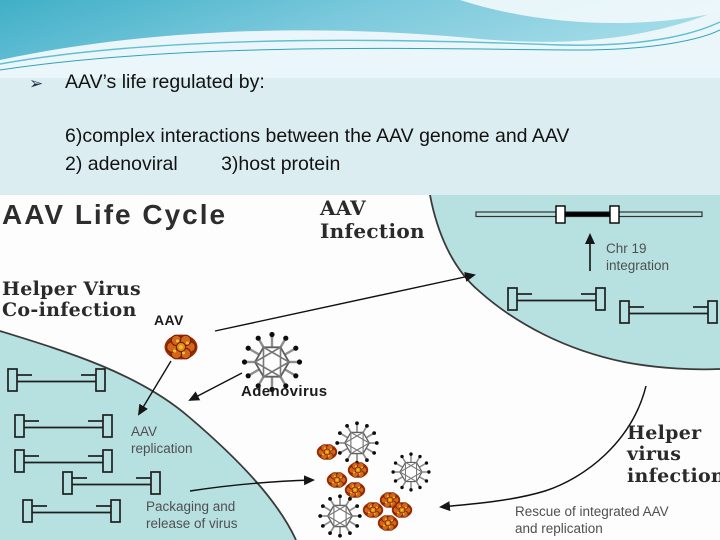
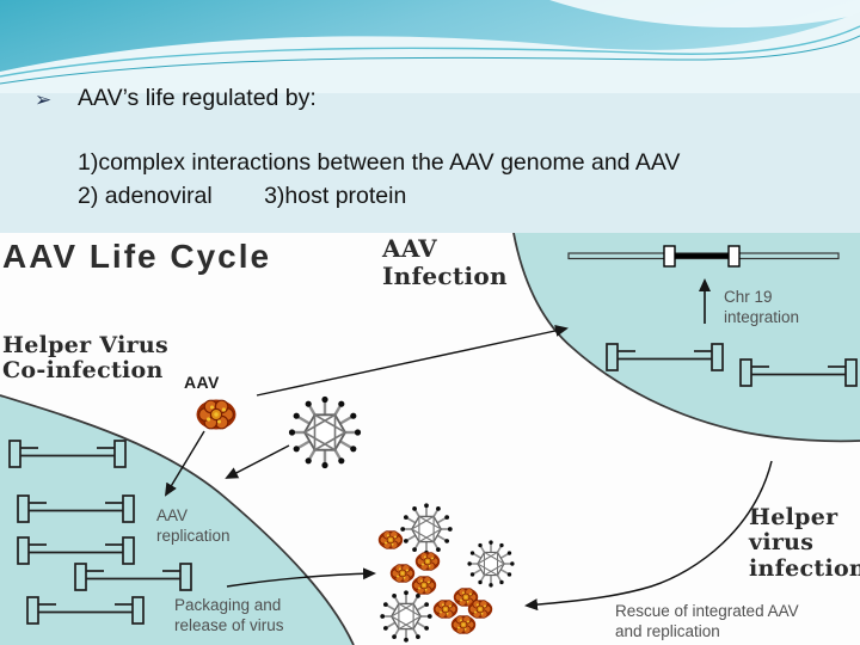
  ➢
  AAV’s life regulated by:
- 6)complex interactions between the AAV genome and AAV 2) adenoviral 3)host protein
+ 1)complex interactions between the AAV genome and AAV 2) adenoviral 3)host protein
  AAV Life Cycle
  AAV
  Infection
  Chr 19
  integration
  Helper Virus
  Co-infection
  AAV
- Adenovirus
  AAV
  replication
  Packaging and
  release of virus
  Helper
  virus
  infection
  Rescue of integrated AAV
  and replication
